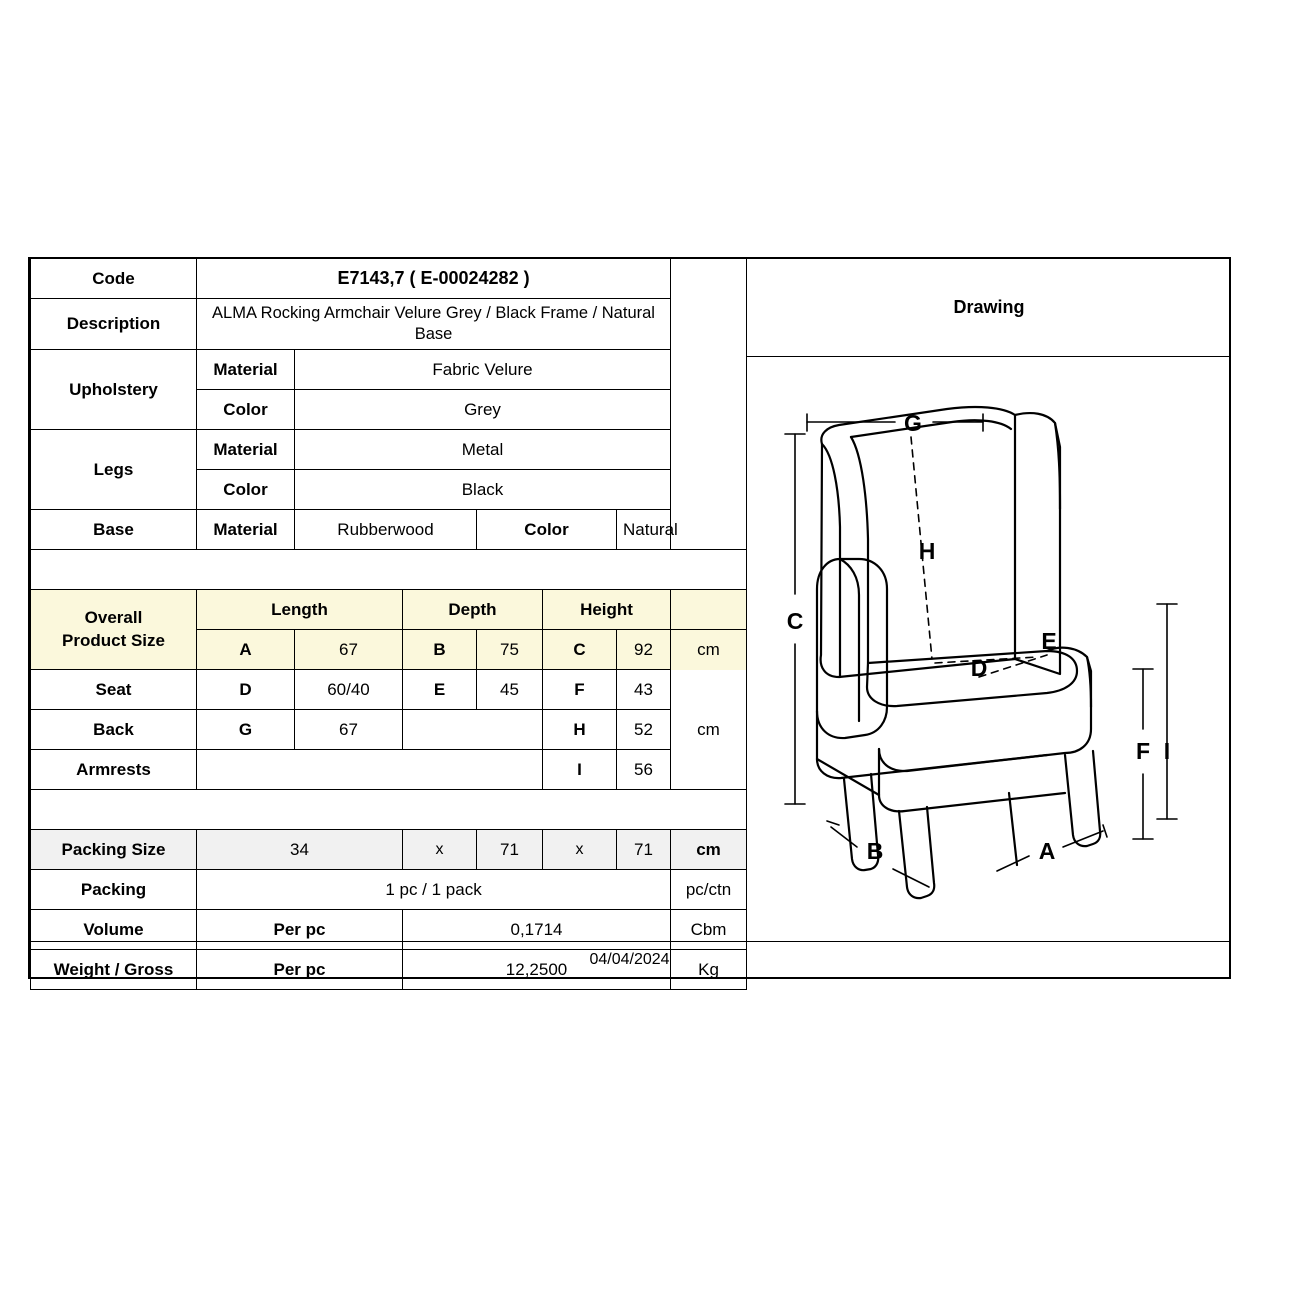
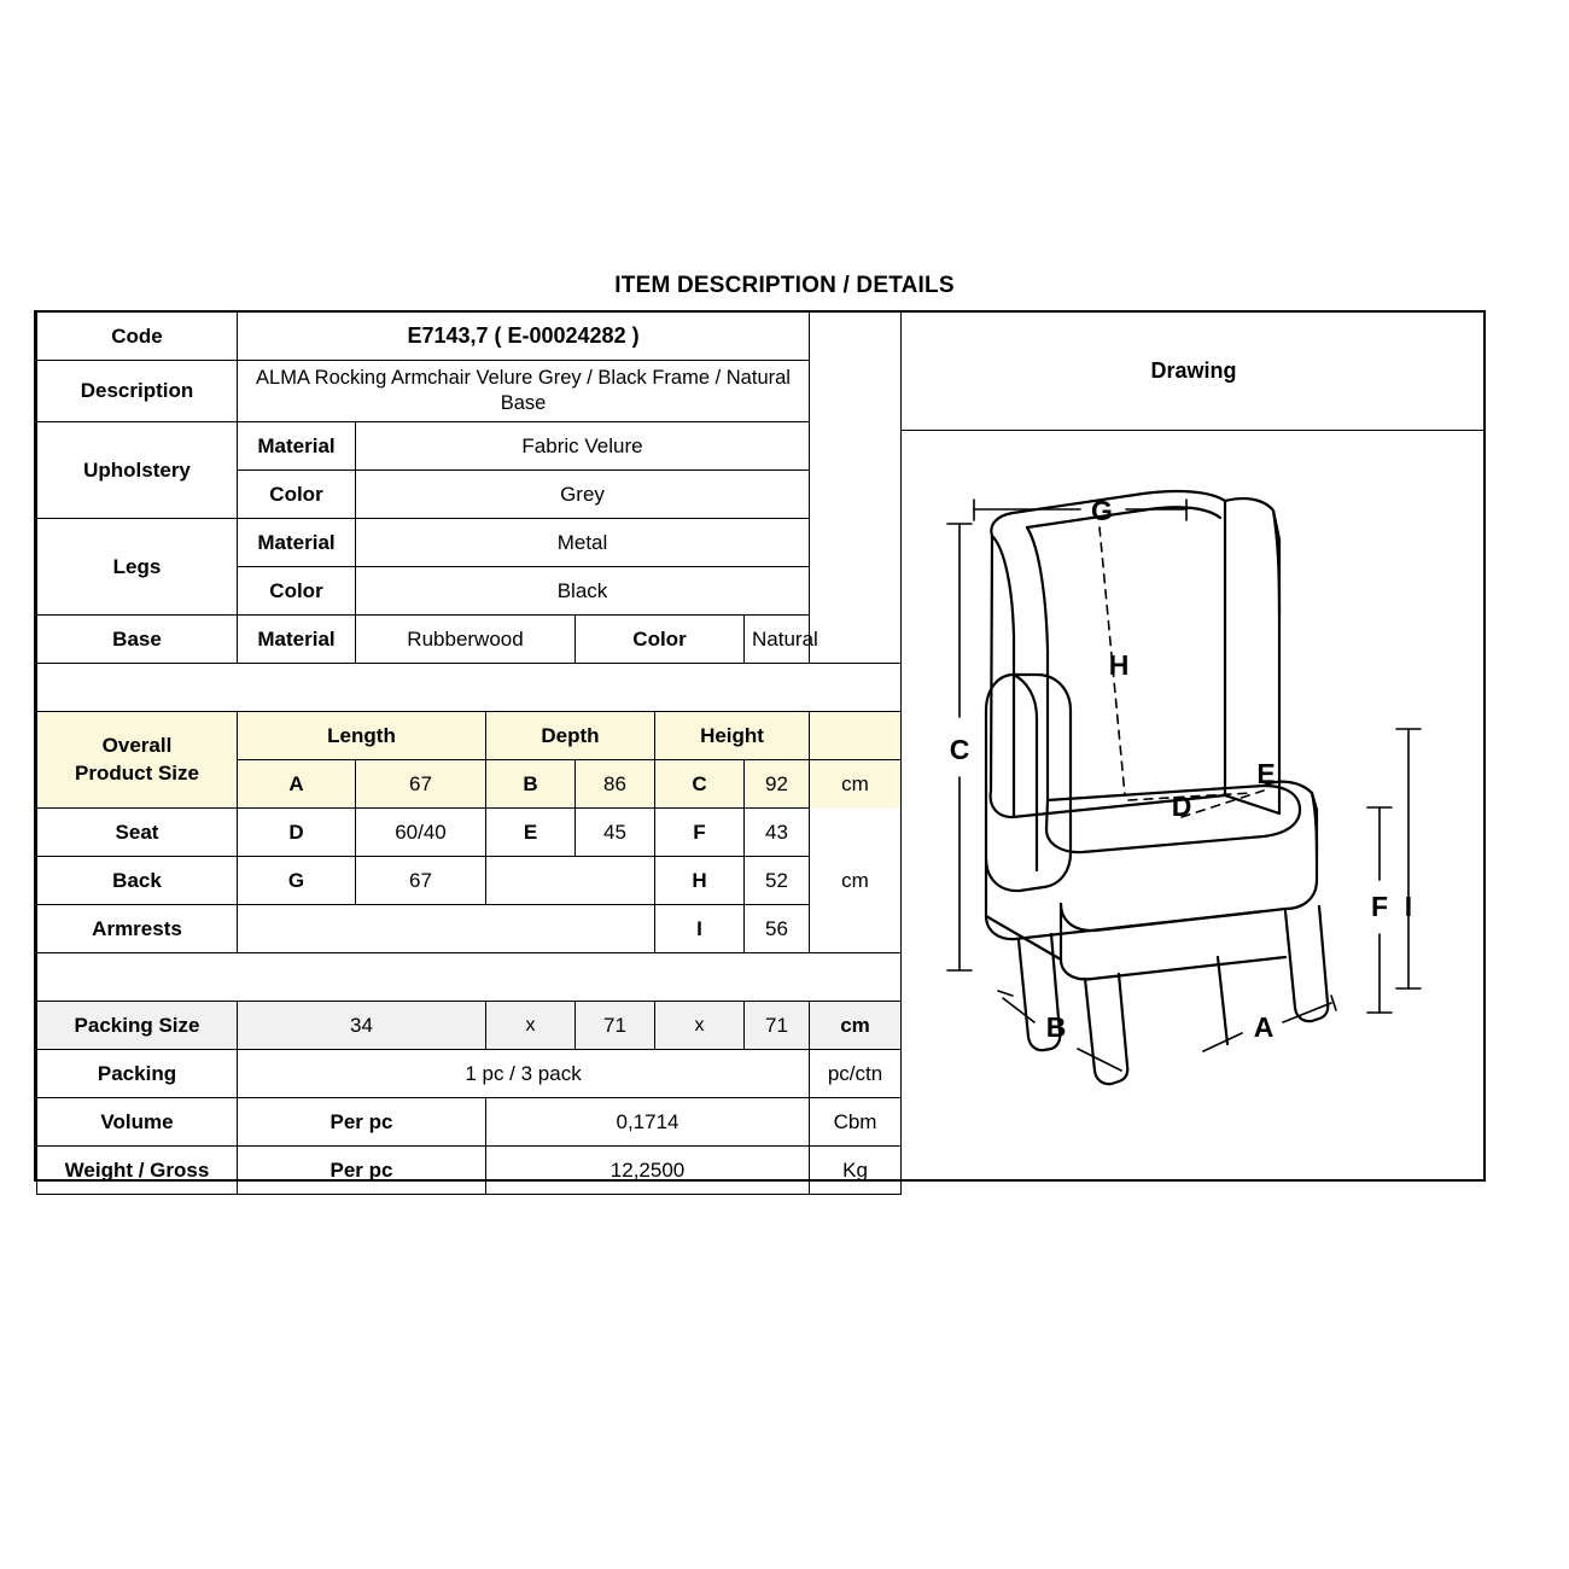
+ ITEM DESCRIPTION / DETAILS
  Code	E7143,7 ( E-00024282 )
  Description	ALMA Rocking Armchair Velure Grey / Black Frame / Natural Base
  Upholstery	Material	Fabric Velure
  Color	Grey
  Legs	Material	Metal
  Color	Black
  Base	Material	Rubberwood	Color	Natural
  Overall Product Size	Length	Depth	Height
- A	67	B	75	C	92	cm
+ A	67	B	86	C	92	cm
  Seat	D	60/40	E	45	F	43
  Back	G	67		H	52	cm
  Armrests		I	56
  Packing Size	34	x	71	x	71	cm
- Packing	1 pc / 1 pack	pc/ctn
+ Packing	1 pc / 3 pack	pc/ctn
  Volume	Per pc	0,1714	Cbm
  Weight / Gross	Per pc	12,2500	Kg
  Drawing
  G
  C
  H
  D
  E
  I
  F
  A
  B
- 04/04/2024
